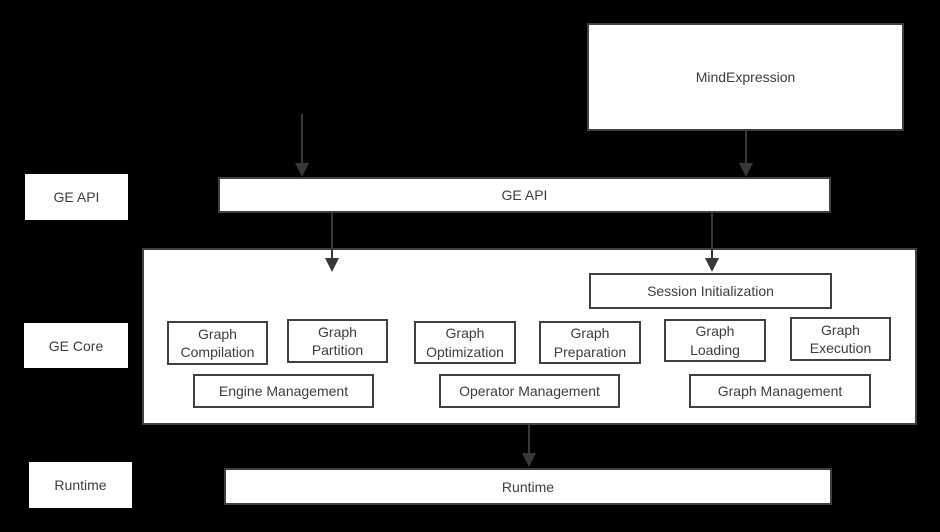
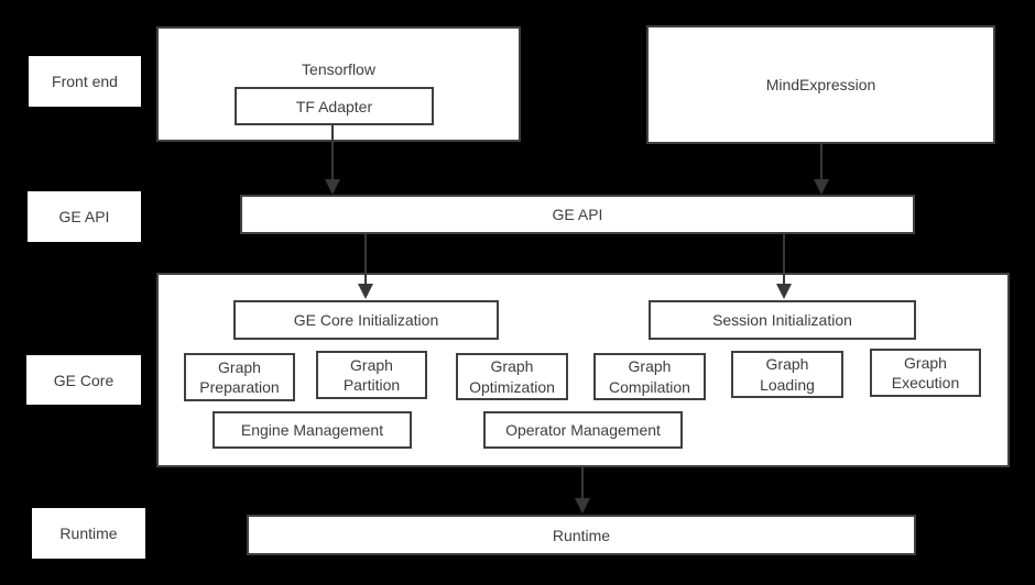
+ Front end
  GE API
  GE Core
  Runtime
+ Tensorflow
+ TF Adapter
  MindExpression
  GE API
+ GE Core Initialization
  Session Initialization
- Graph Compilation
+ Graph Preparation
  Graph Partition
  Graph Optimization
- Graph Preparation
+ Graph Compilation
  Graph Loading
  Graph Execution
  Engine Management
  Operator Management
- Graph Management
  Runtime
